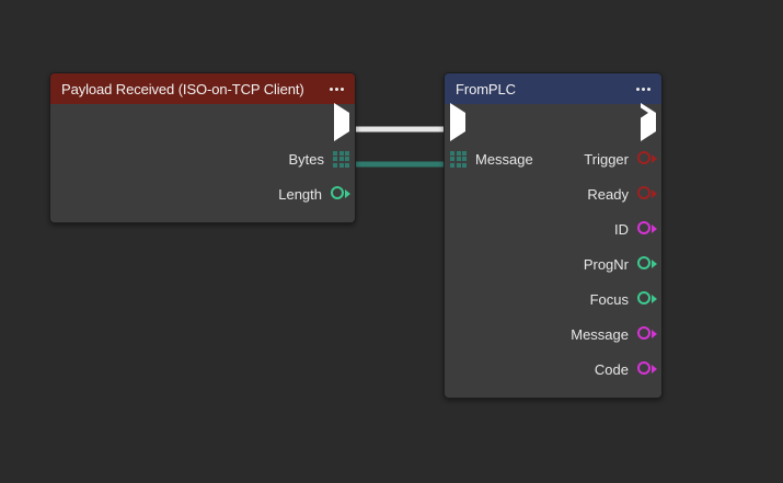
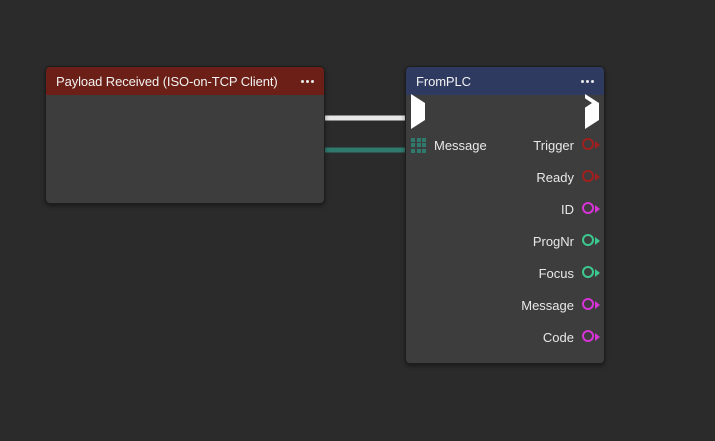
  Payload Received (ISO-on-TCP Client)
- Bytes
- Length
  FromPLC
  Message
  Trigger
  Ready
  ID
  ProgNr
  Focus
  Message
  Code
